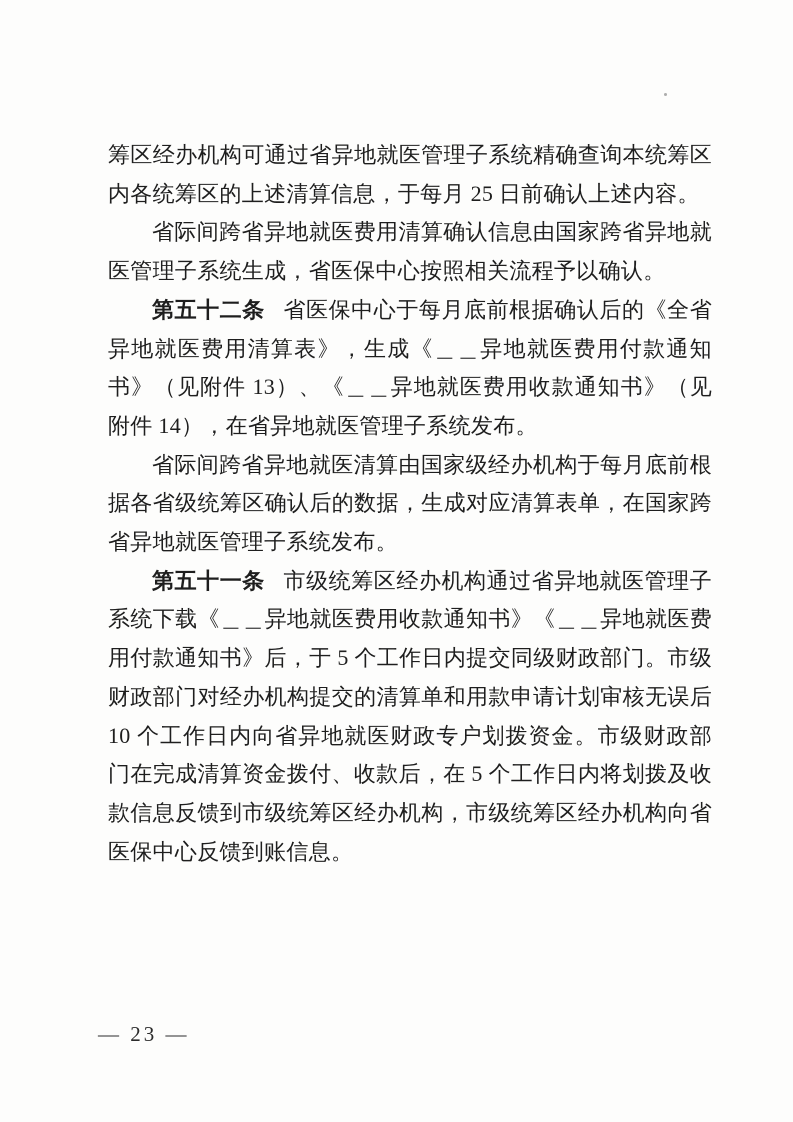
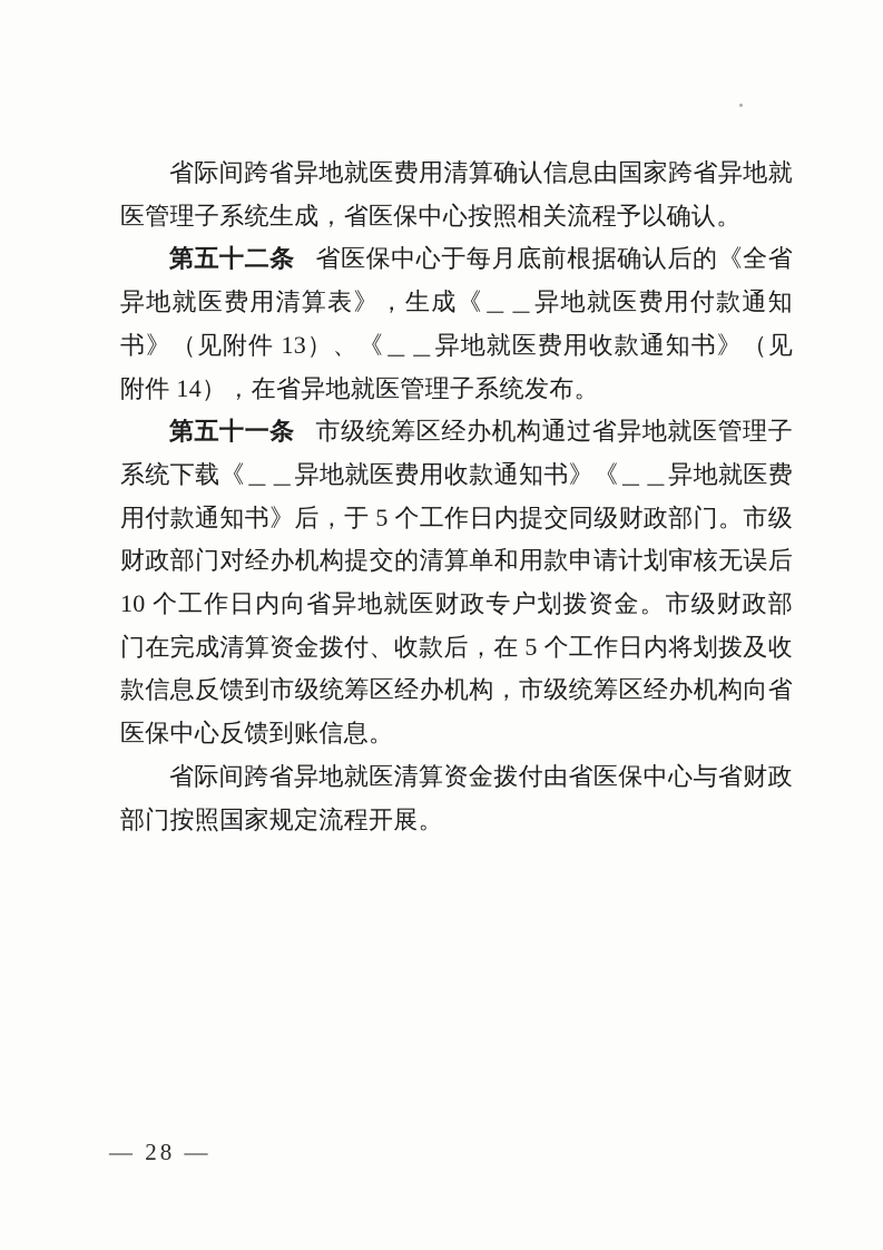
- 筹区经办机构可通过省异地就医管理子系统精确查询本统筹区内各统筹区的上述清算信息，于每月 25 日前确认上述内容。
  省际间跨省异地就医费用清算确认信息由国家跨省异地就医管理子系统生成，省医保中心按照相关流程予以确认。
  第五十二条 省医保中心于每月底前根据确认后的《全省异地就医费用清算表》，生成《＿＿异地就医费用付款通知书》（见附件 13）、《＿＿异地就医费用收款通知书》（见附件 14），在省异地就医管理子系统发布。
- 省际间跨省异地就医清算由国家级经办机构于每月底前根据各省级统筹区确认后的数据，生成对应清算表单，在国家跨省异地就医管理子系统发布。
  第五十一条 市级统筹区经办机构通过省异地就医管理子系统下载《＿＿异地就医费用收款通知书》《＿＿异地就医费用付款通知书》后，于 5 个工作日内提交同级财政部门。市级财政部门对经办机构提交的清算单和用款申请计划审核无误后 10 个工作日内向省异地就医财政专户划拨资金。市级财政部门在完成清算资金拨付、收款后，在 5 个工作日内将划拨及收款信息反馈到市级统筹区经办机构，市级统筹区经办机构向省医保中心反馈到账信息。
+ 省际间跨省异地就医清算资金拨付由省医保中心与省财政部门按照国家规定流程开展。
- — 23 —
+ — 28 —
